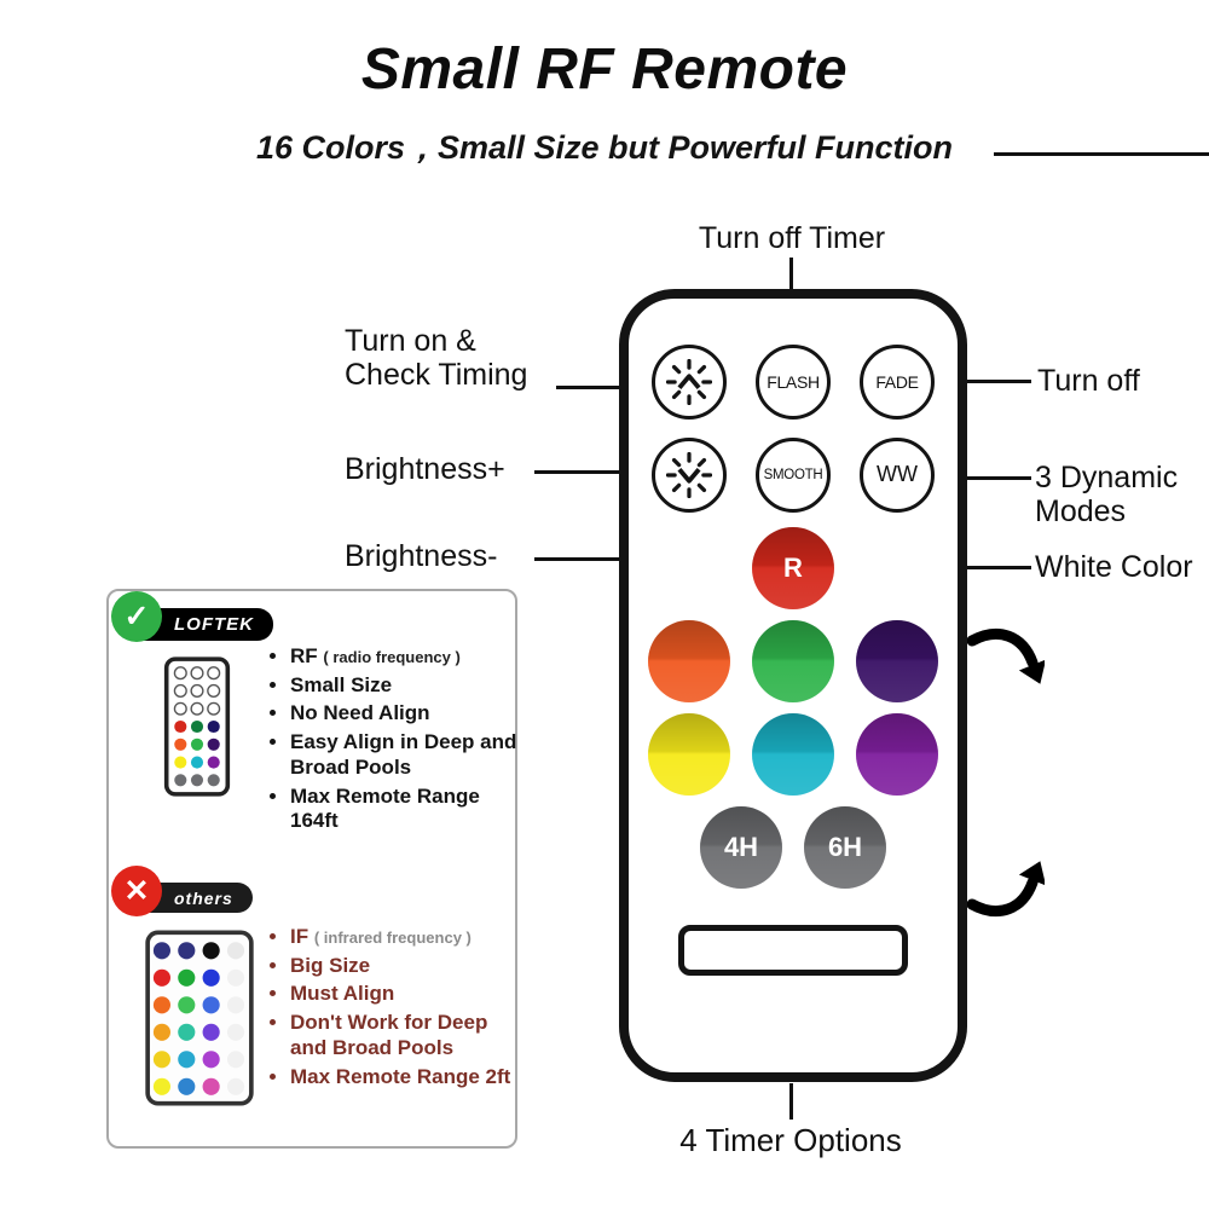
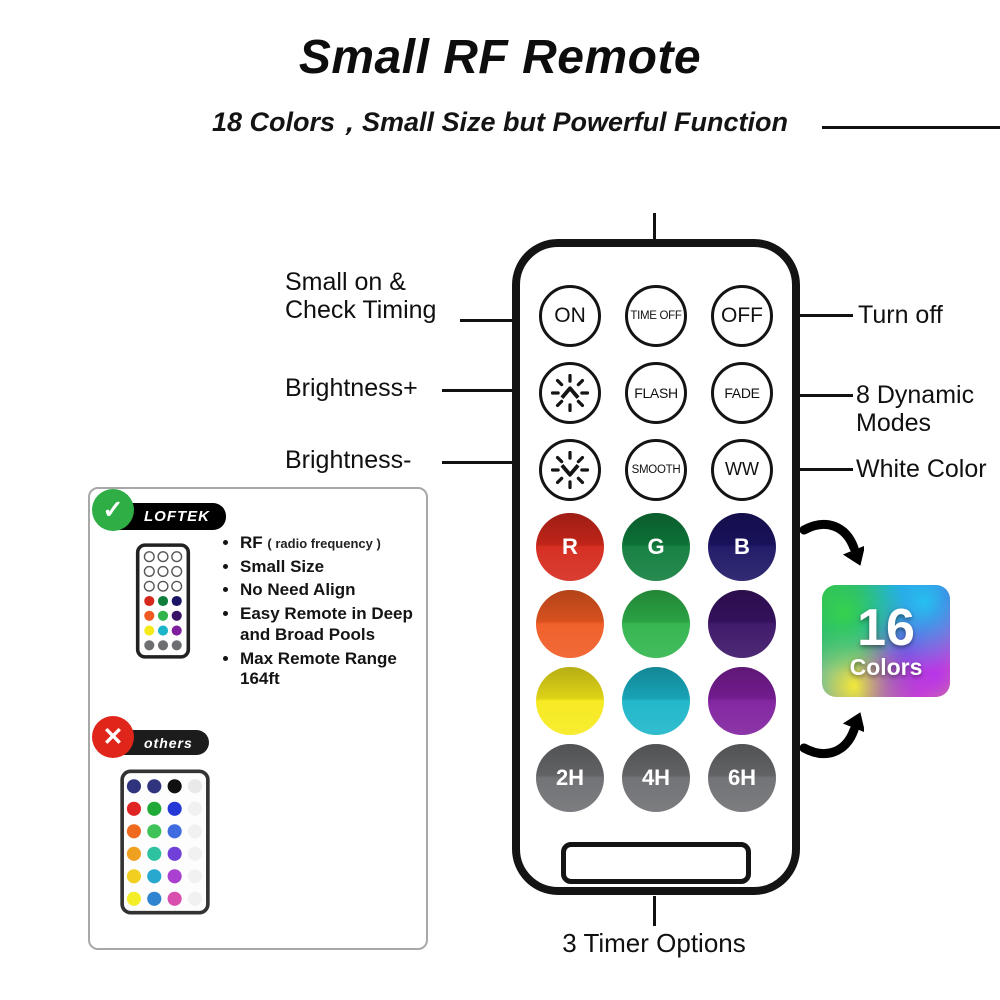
  Small RF Remote
- 16 Colors，Small Size but Powerful Function
+ 18 Colors，Small Size but Powerful Function
- Turn off Timer
- Turn on & Check Timing
+ Small on & Check Timing
  Brightness+
  Brightness-
  Turn off
- 3 Dynamic Modes
+ 8 Dynamic Modes
  White Color
- 4 Timer Options
+ 3 Timer Options
+ ON
+ TIME OFF
+ OFF
  FLASH
  FADE
  SMOOTH
  WW
  R
+ G
+ B
+ 2H
  4H
  6H
+ 16
+ Colors
  ✓
  LOFTEK
  RF ( radio frequency )
  Small Size
  No Need Align
- Easy Align in Deep and Broad Pools
+ Easy Remote in Deep and Broad Pools
  Max Remote Range 164ft
  ✕
  others
- IF ( infrared frequency )
- Big Size
- Must Align
- Don't Work for Deep and Broad Pools
- Max Remote Range 2ft
